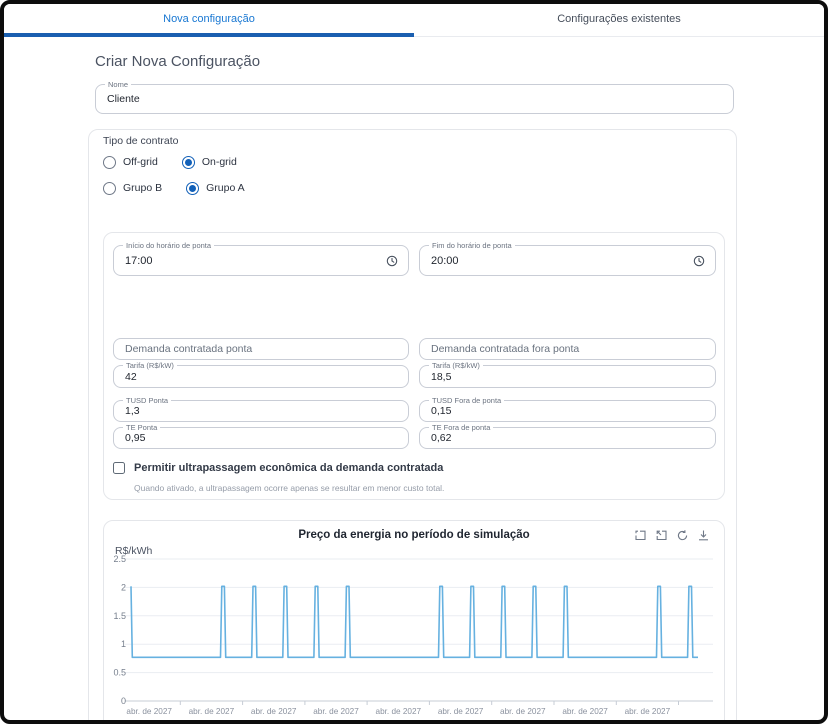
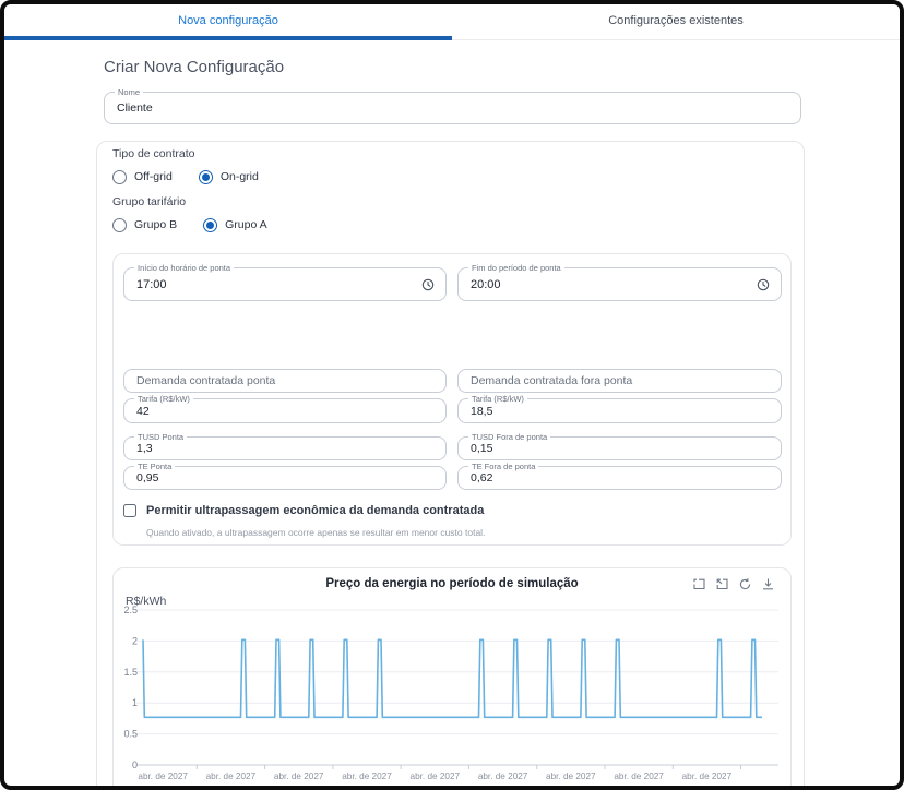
  Nova configuração
  Configurações existentes
  Criar Nova Configuração
  Nome
  Cliente
  Tipo de contrato
  Off-grid
  On-grid
+ Grupo tarifário
  Grupo B
  Grupo A
  Início do horário de ponta
  17:00
- Fim do horário de ponta
+ Fim do período de ponta
  20:00
  Demanda contratada ponta
  Demanda contratada fora ponta
  Tarifa (R$/kW)
  42
  Tarifa (R$/kW)
  18,5
  TUSD Ponta
  1,3
  TUSD Fora de ponta
  0,15
  TE Ponta
  0,95
  TE Fora de ponta
  0,62
  Permitir ultrapassagem econômica da demanda contratada
  Quando ativado, a ultrapassagem ocorre apenas se resultar em menor custo total.
  0
  0.5
  1
  1.5
  2
  2.5
  abr. de 2027
  abr. de 2027
  abr. de 2027
  abr. de 2027
  abr. de 2027
  abr. de 2027
  abr. de 2027
  abr. de 2027
  abr. de 2027
  Preço da energia no período de simulação
  R$/kWh
